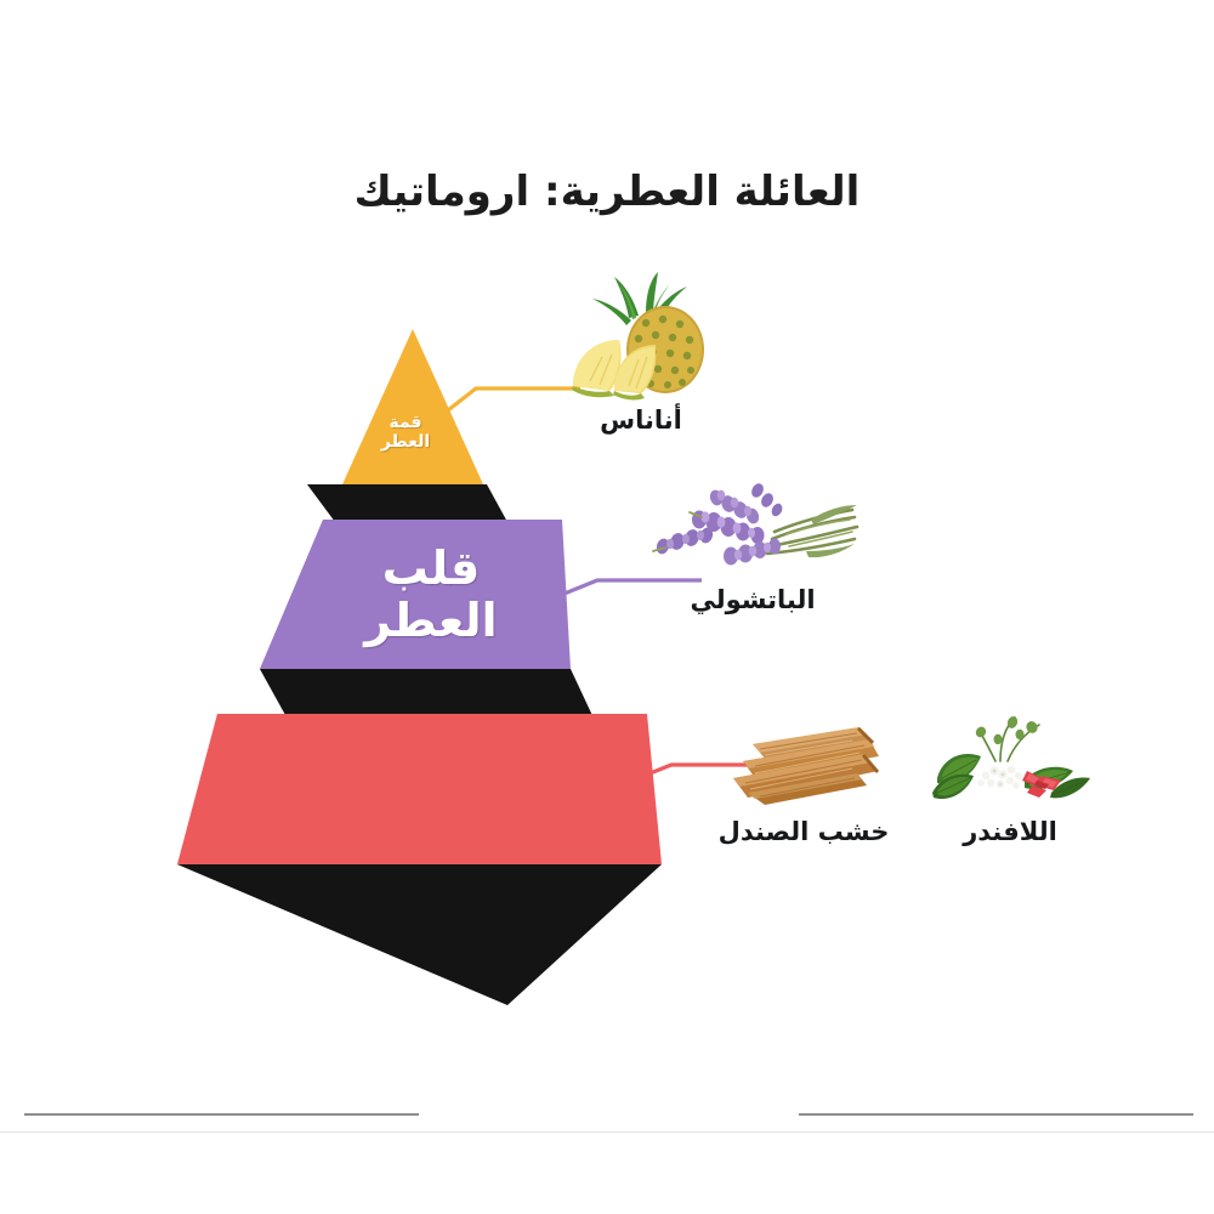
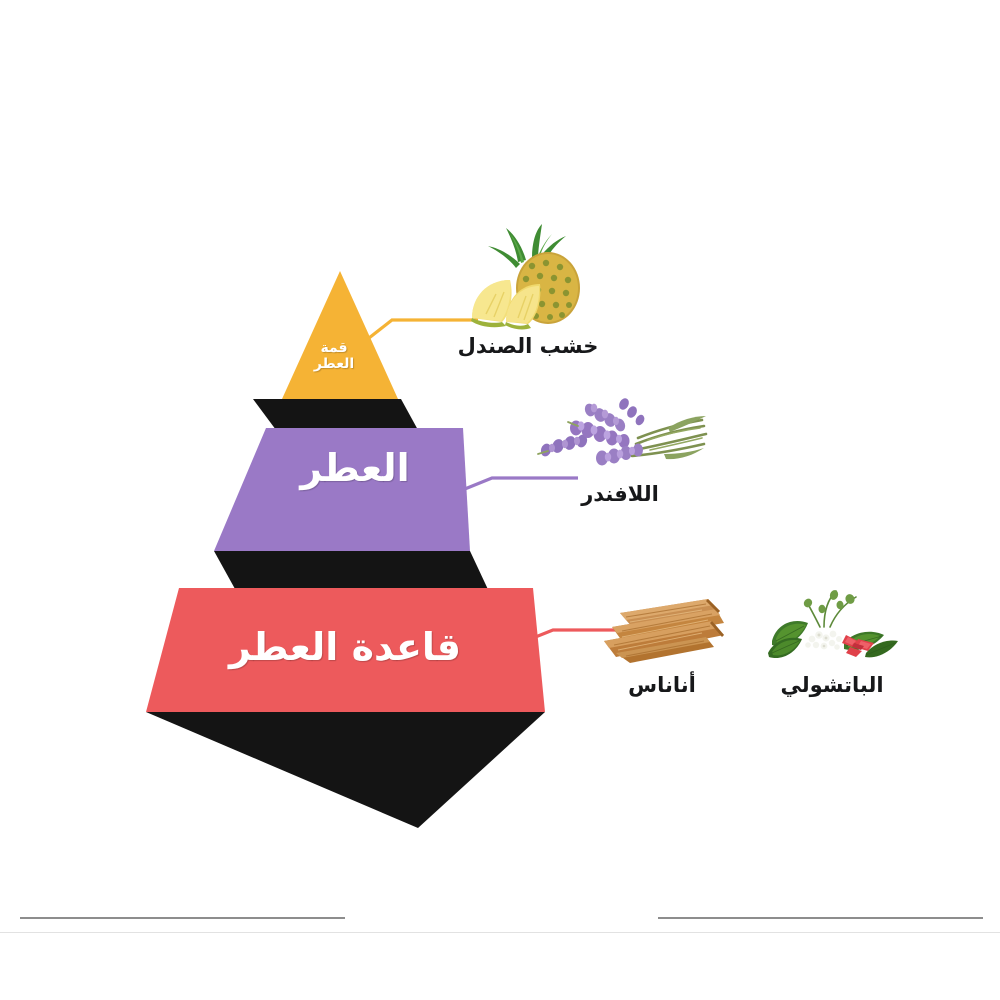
- العائلة العطرية: اروماتيك
  قمة
  العطر
- قلب
  العطر
+ قاعدة العطر
- أناناس
+ خشب الصندل
- الباتشولي
+ اللافندر
- خشب الصندل
+ أناناس
- اللافندر
+ الباتشولي
